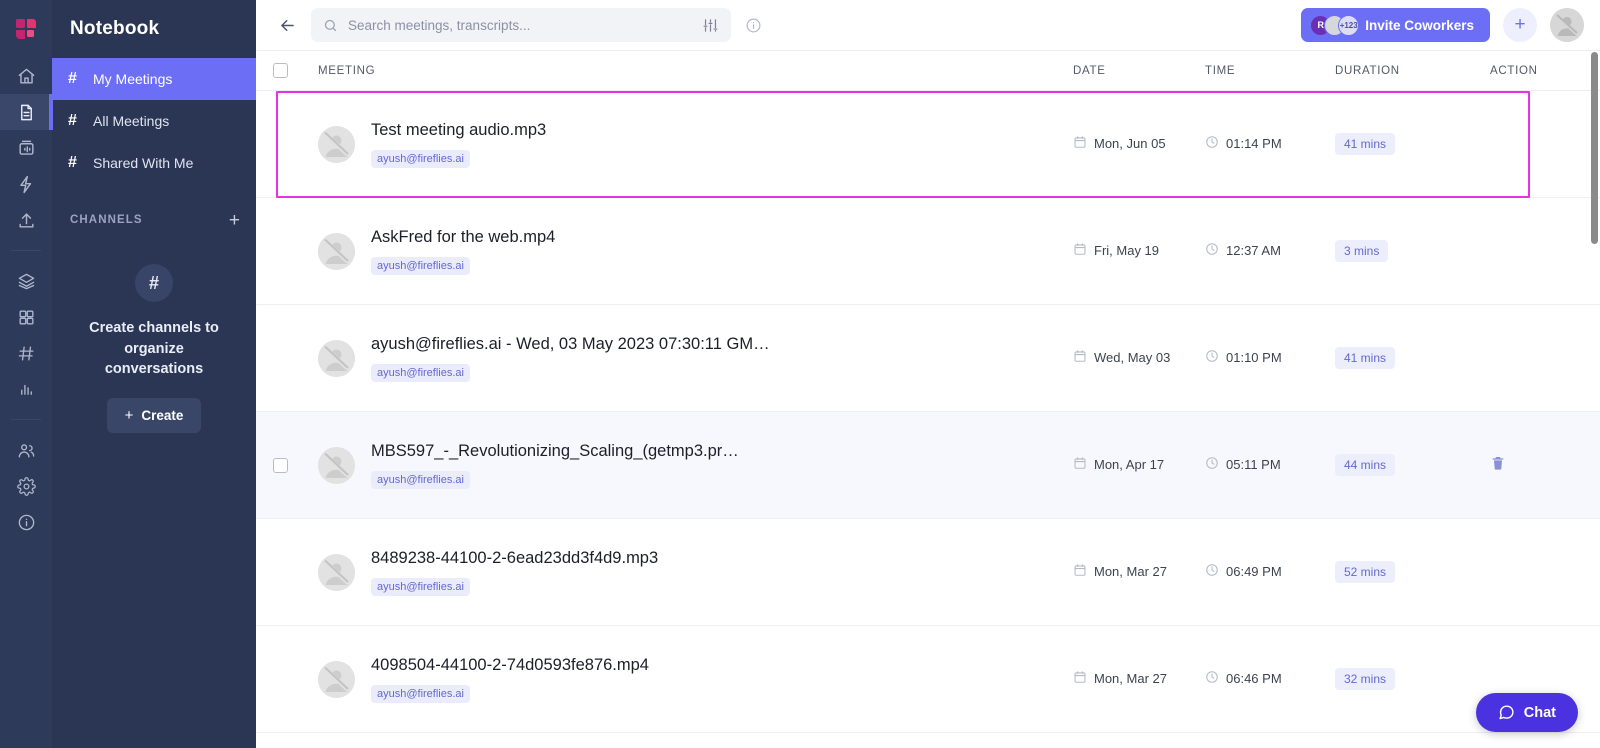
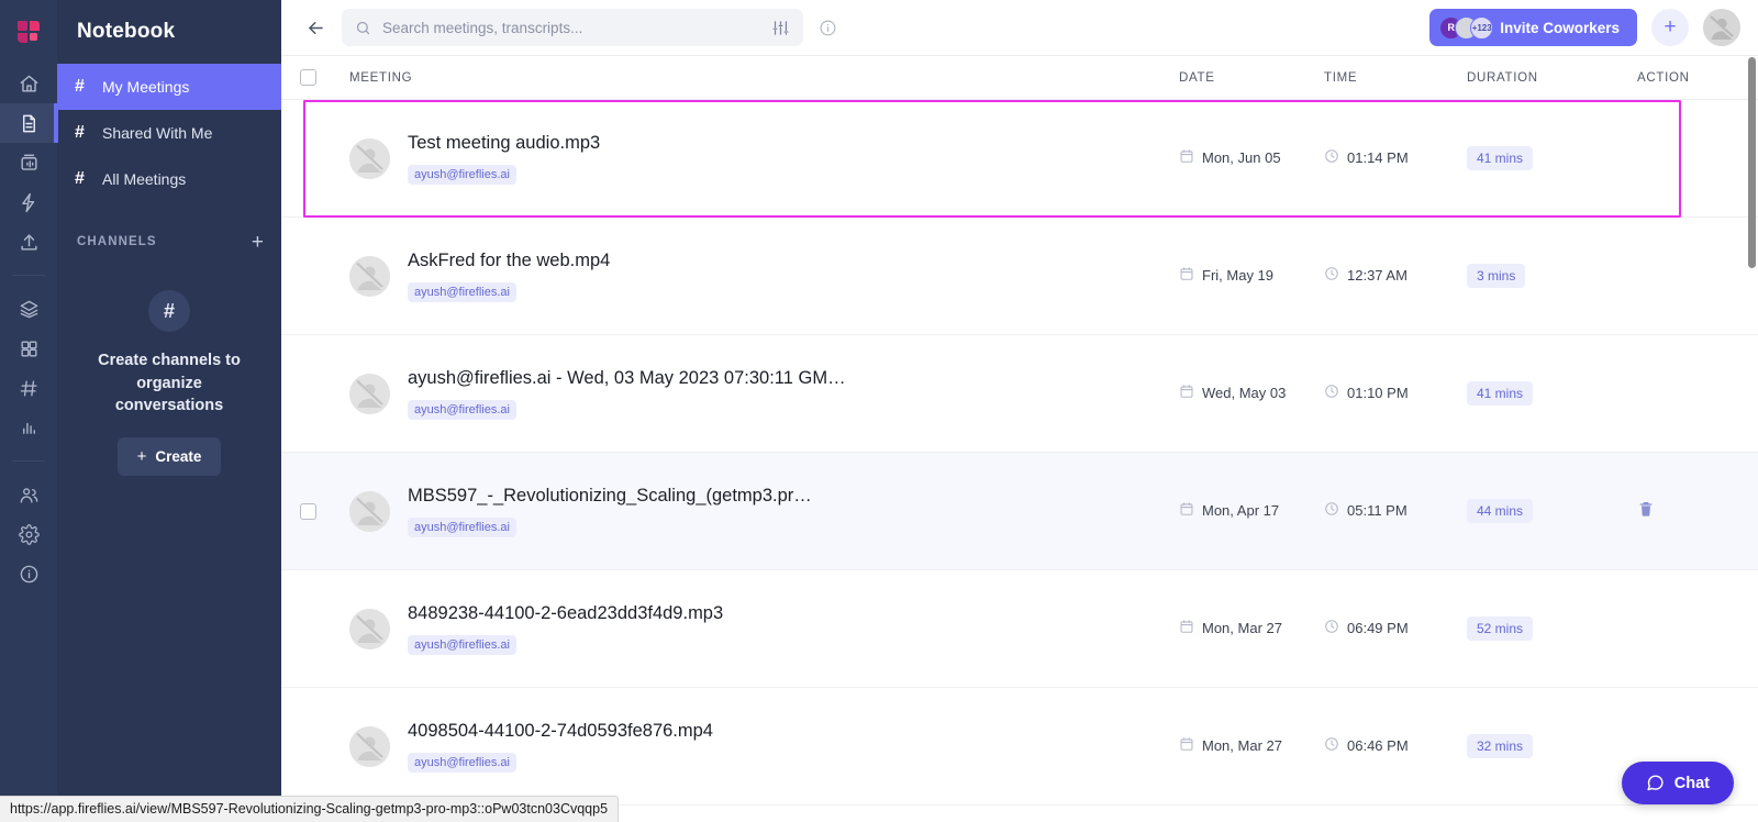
  Notebook
  #
  My Meetings
  #
- All Meetings
+ Shared With Me
  #
- Shared With Me
+ All Meetings
  CHANNELS
  +
  #
  Create channels to organize conversations
  +
  Create
  Search meetings, transcripts...
  R
  +123
  Invite Coworkers
  +
  MEETING
  DATE
  TIME
  DURATION
  ACTION
  Test meeting audio.mp3
  ayush@fireflies.ai
  Mon, Jun 05
  01:14 PM
  41 mins
  AskFred for the web.mp4
  ayush@fireflies.ai
  Fri, May 19
  12:37 AM
  3 mins
  ayush@fireflies.ai - Wed, 03 May 2023 07:30:11 GM…
  ayush@fireflies.ai
  Wed, May 03
  01:10 PM
  41 mins
  MBS597_-_Revolutionizing_Scaling_(getmp3.pr…
  ayush@fireflies.ai
  Mon, Apr 17
  05:11 PM
  44 mins
  8489238-44100-2-6ead23dd3f4d9.mp3
  ayush@fireflies.ai
  Mon, Mar 27
  06:49 PM
  52 mins
  4098504-44100-2-74d0593fe876.mp4
  ayush@fireflies.ai
  Mon, Mar 27
  06:46 PM
  32 mins
  Chat
+ https://app.fireflies.ai/view/MBS597-Revolutionizing-Scaling-getmp3-pro-mp3::oPw03tcn03Cvqqp5
